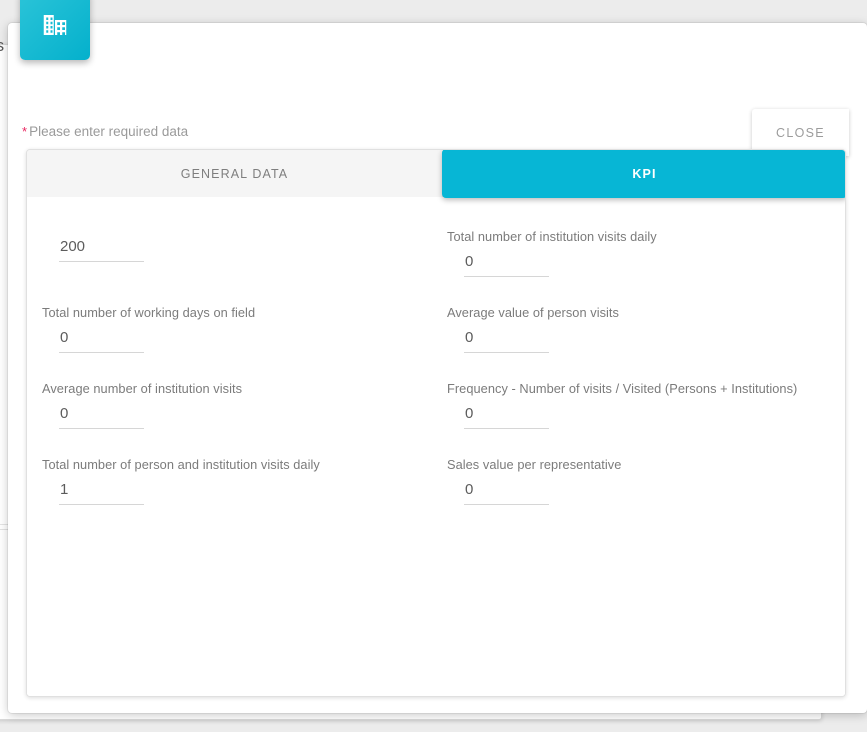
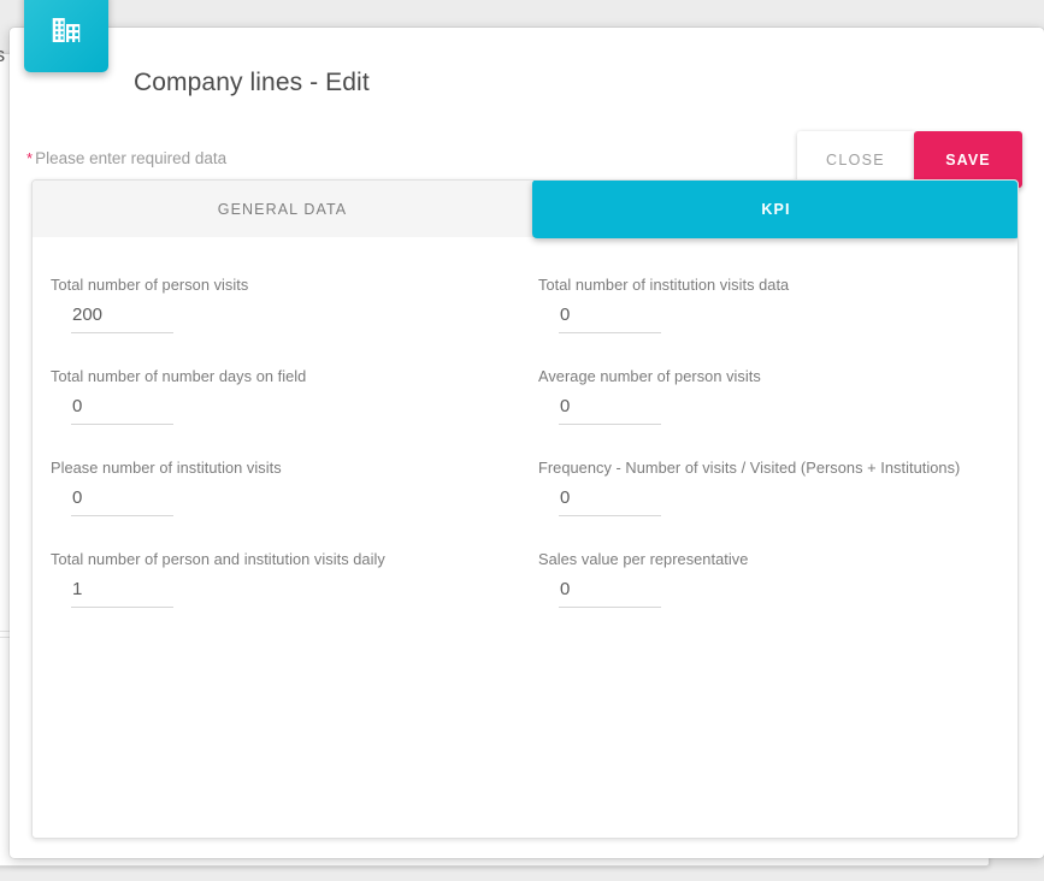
+ Company lines - Edit
  * Please enter required data
  CLOSE
+ SAVE
  GENERAL DATA
  KPI
+ Total number of person visits
  200
- Total number of institution visits daily
+ Total number of institution visits data
  0
- Total number of working days on field
+ Total number of number days on field
  0
- Average value of person visits
+ Average number of person visits
  0
- Average number of institution visits
+ Please number of institution visits
  0
  Frequency - Number of visits / Visited (Persons + Institutions)
  0
  Total number of person and institution visits daily
  1
  Sales value per representative
  0
